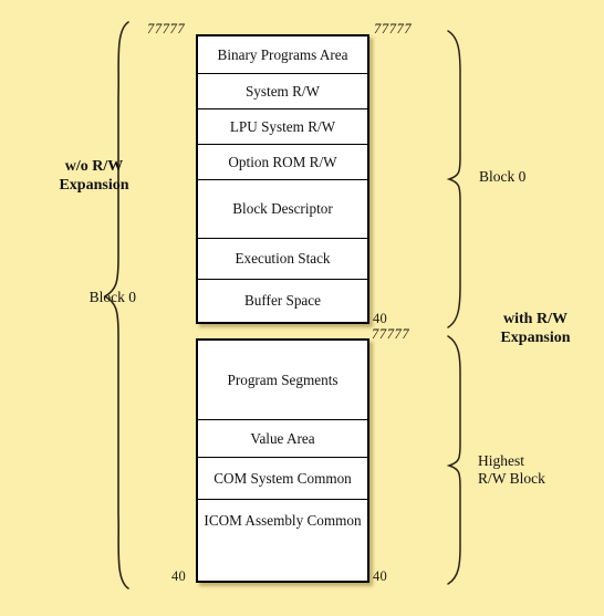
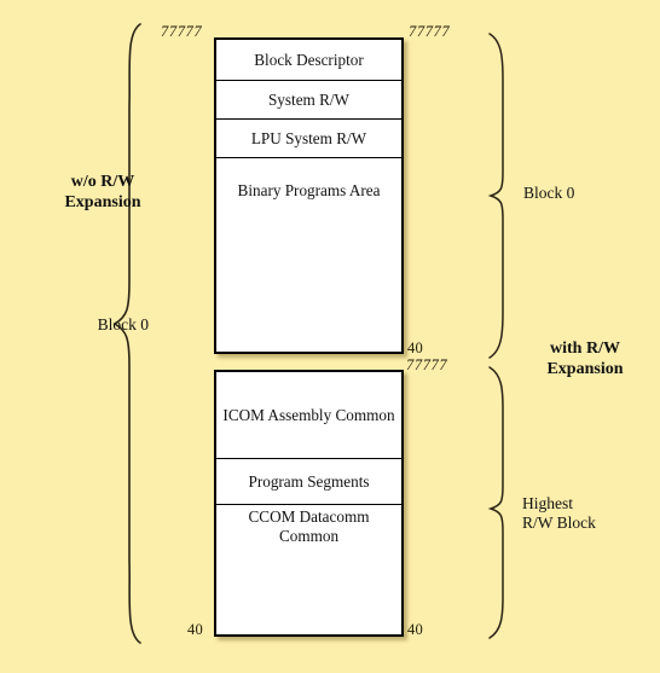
- Binary Programs Area
+ Block Descriptor
  System R/W
  LPU System R/W
- Option ROM R/W
- Block Descriptor
+ Binary Programs Area
- Execution Stack
- Buffer Space
- Program Segments
+ ICOM Assembly Common
- Value Area
- COM System Common
- ICOM Assembly Common
+ Program Segments
+ CCOM Datacomm Common
  77777
  77777
  40
  77777
  40
  40
  w/o R/W
  Expansion
  Block 0
  Block 0
  with R/W
  Expansion
  Highest
  R/W Block
